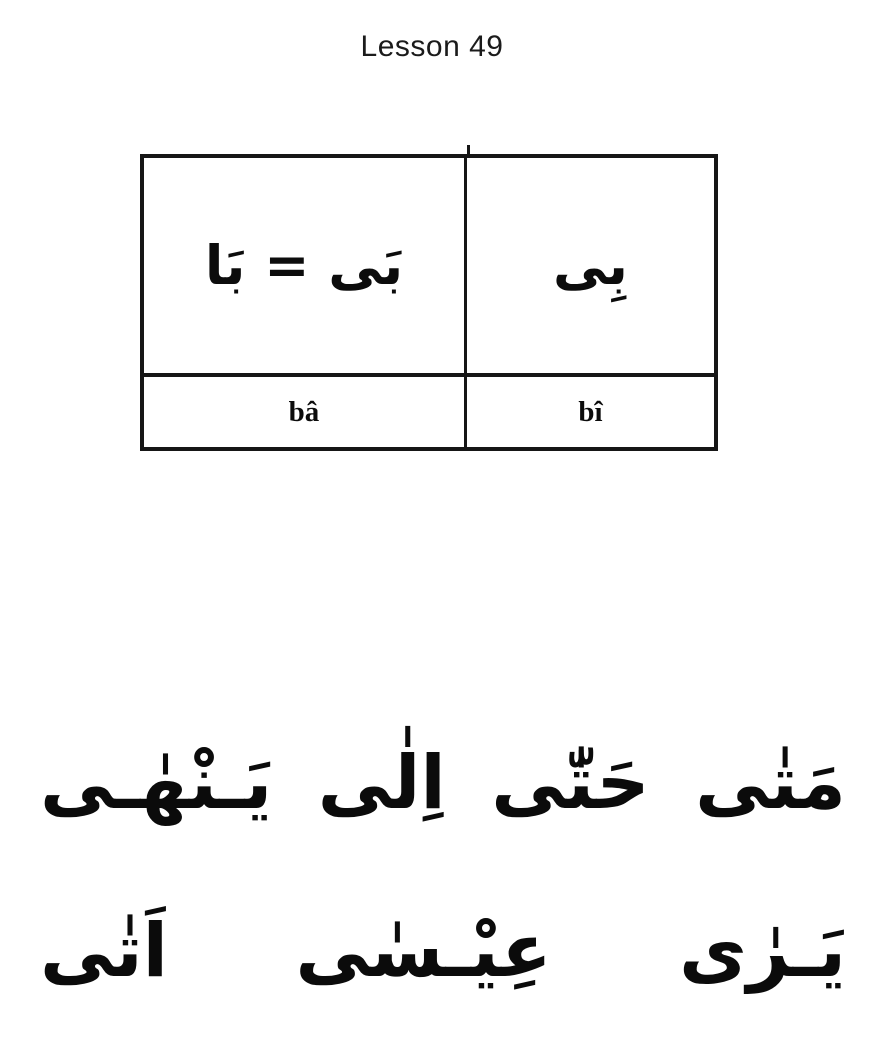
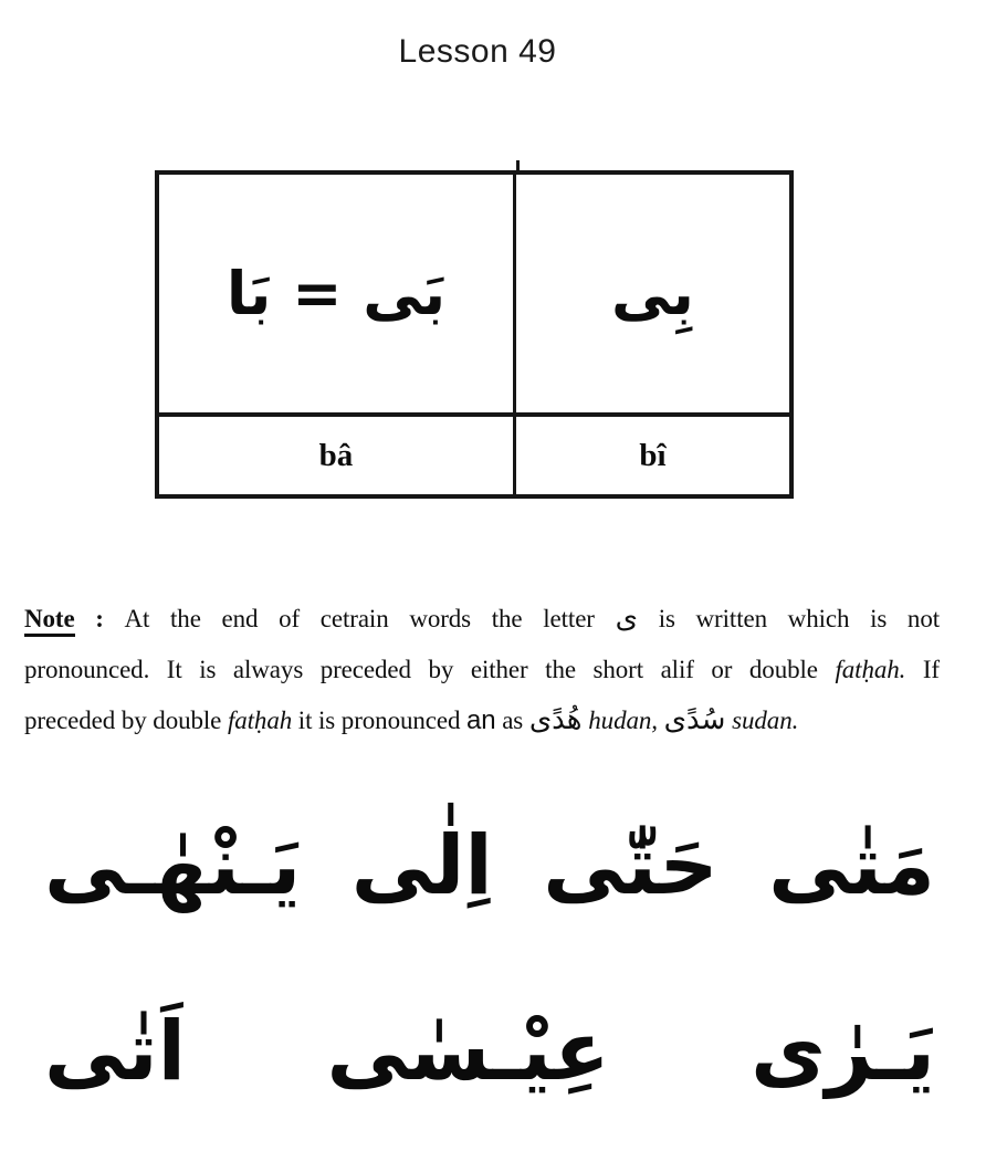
  Lesson 49
  بَى = بَا
  بِى
  bâ
  bî
+ Note : At the end of cetrain words the letter ى is written which is not
+ pronounced. It is always preceded by either the short alif or double fatḥah. If
+ preceded by double fatḥah it is pronounced an as هُدًى hudan, سُدًى sudan.
  مَتٰى
  حَتّٰى
  اِلٰى
  يَـنْهٰـى
  يَـرٰى
  عِيْـسٰى
  اَتٰى
